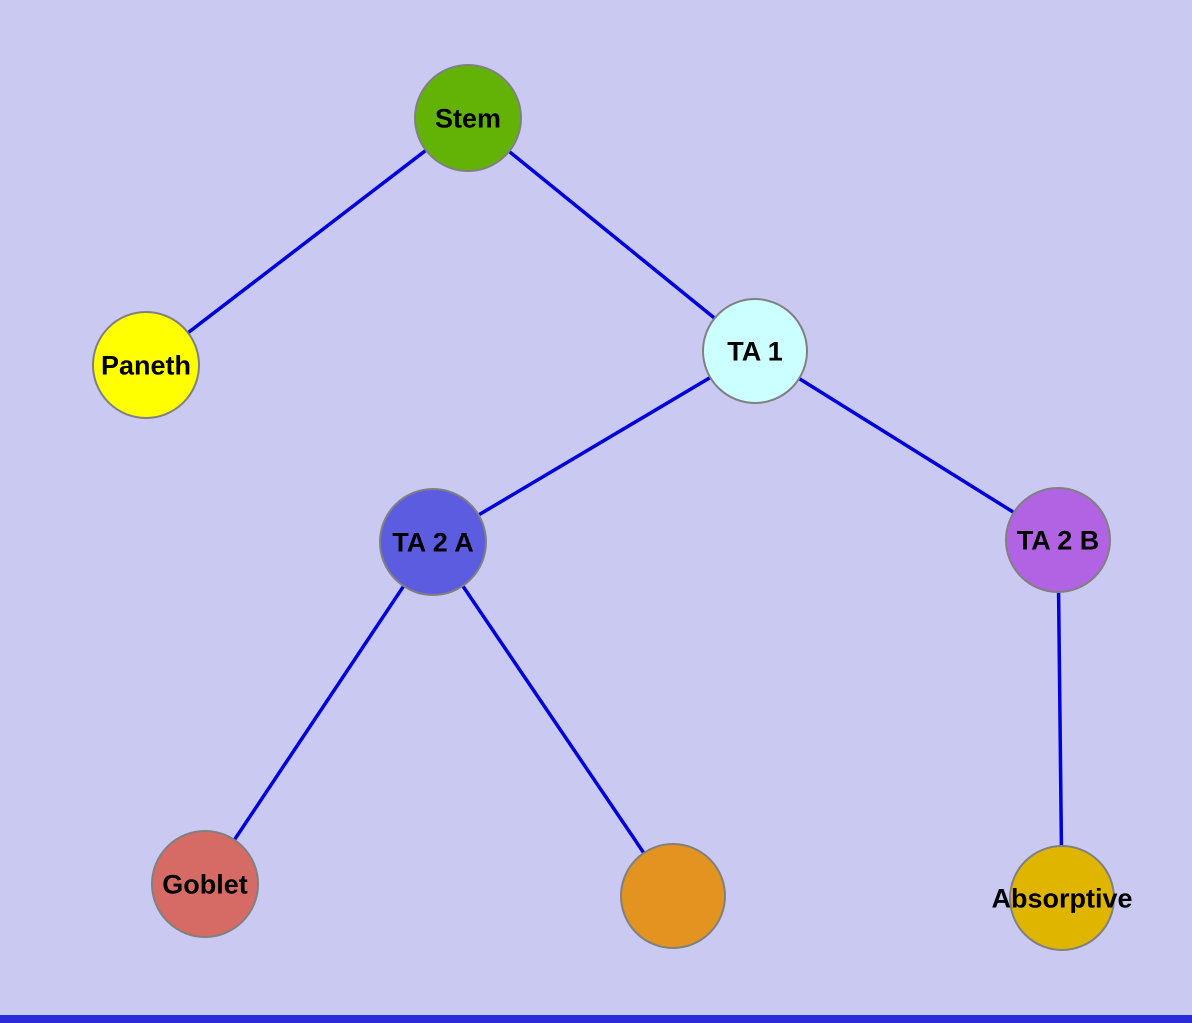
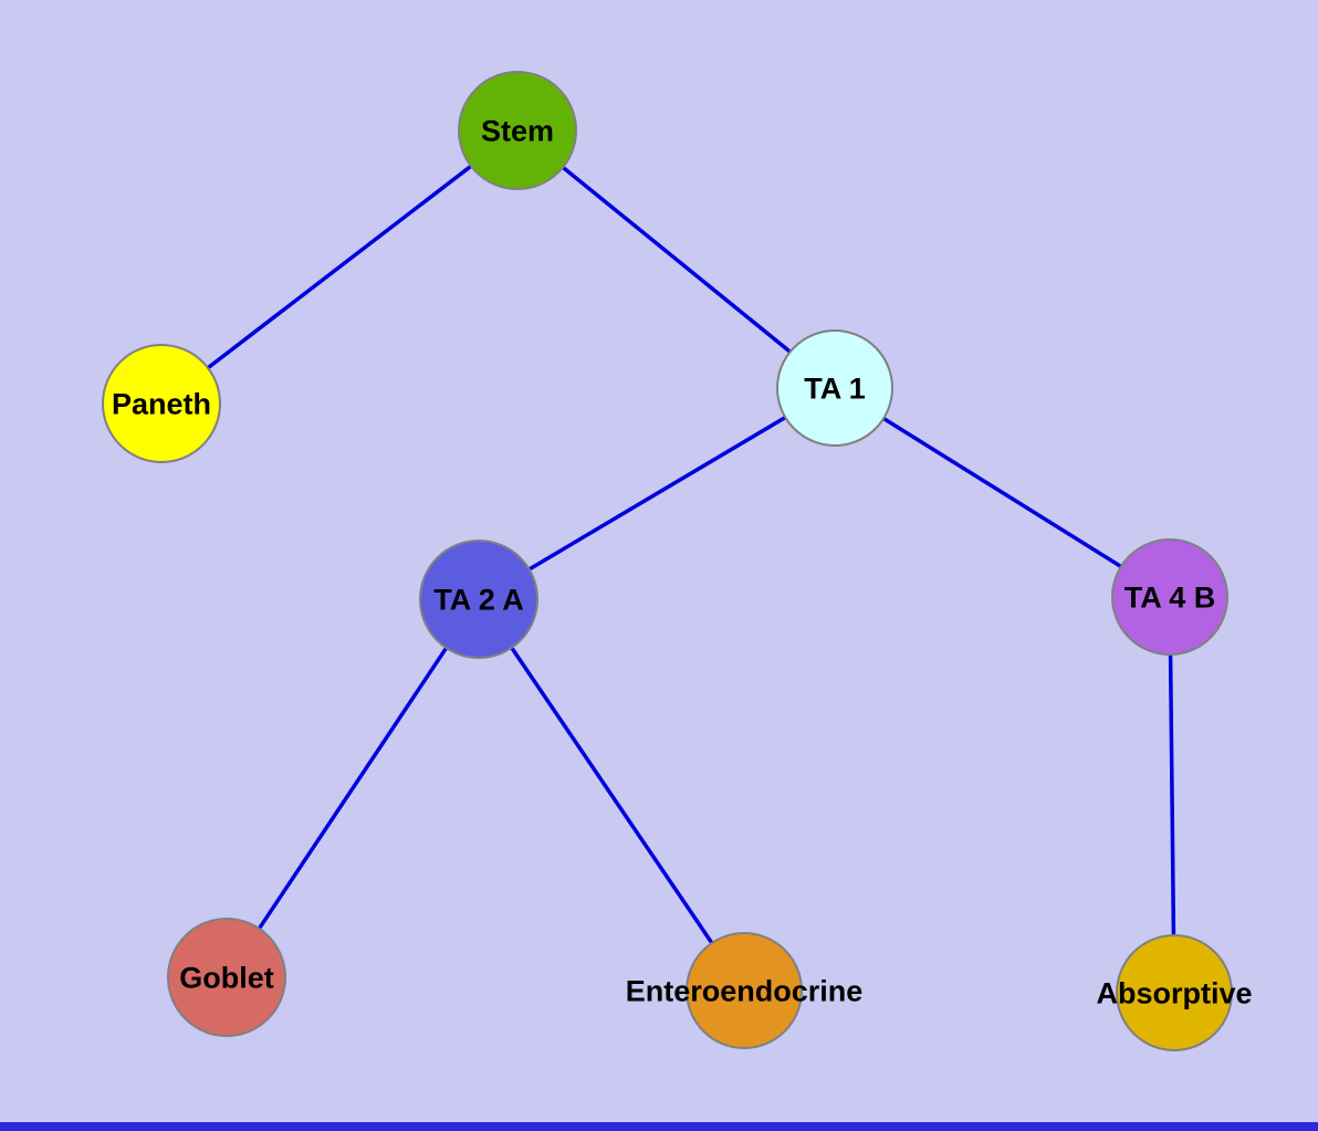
  Stem
  Paneth
  TA 1
  TA 2 A
- TA 2 B
+ TA 4 B
  Goblet
+ Enteroendocrine
  Absorptive
